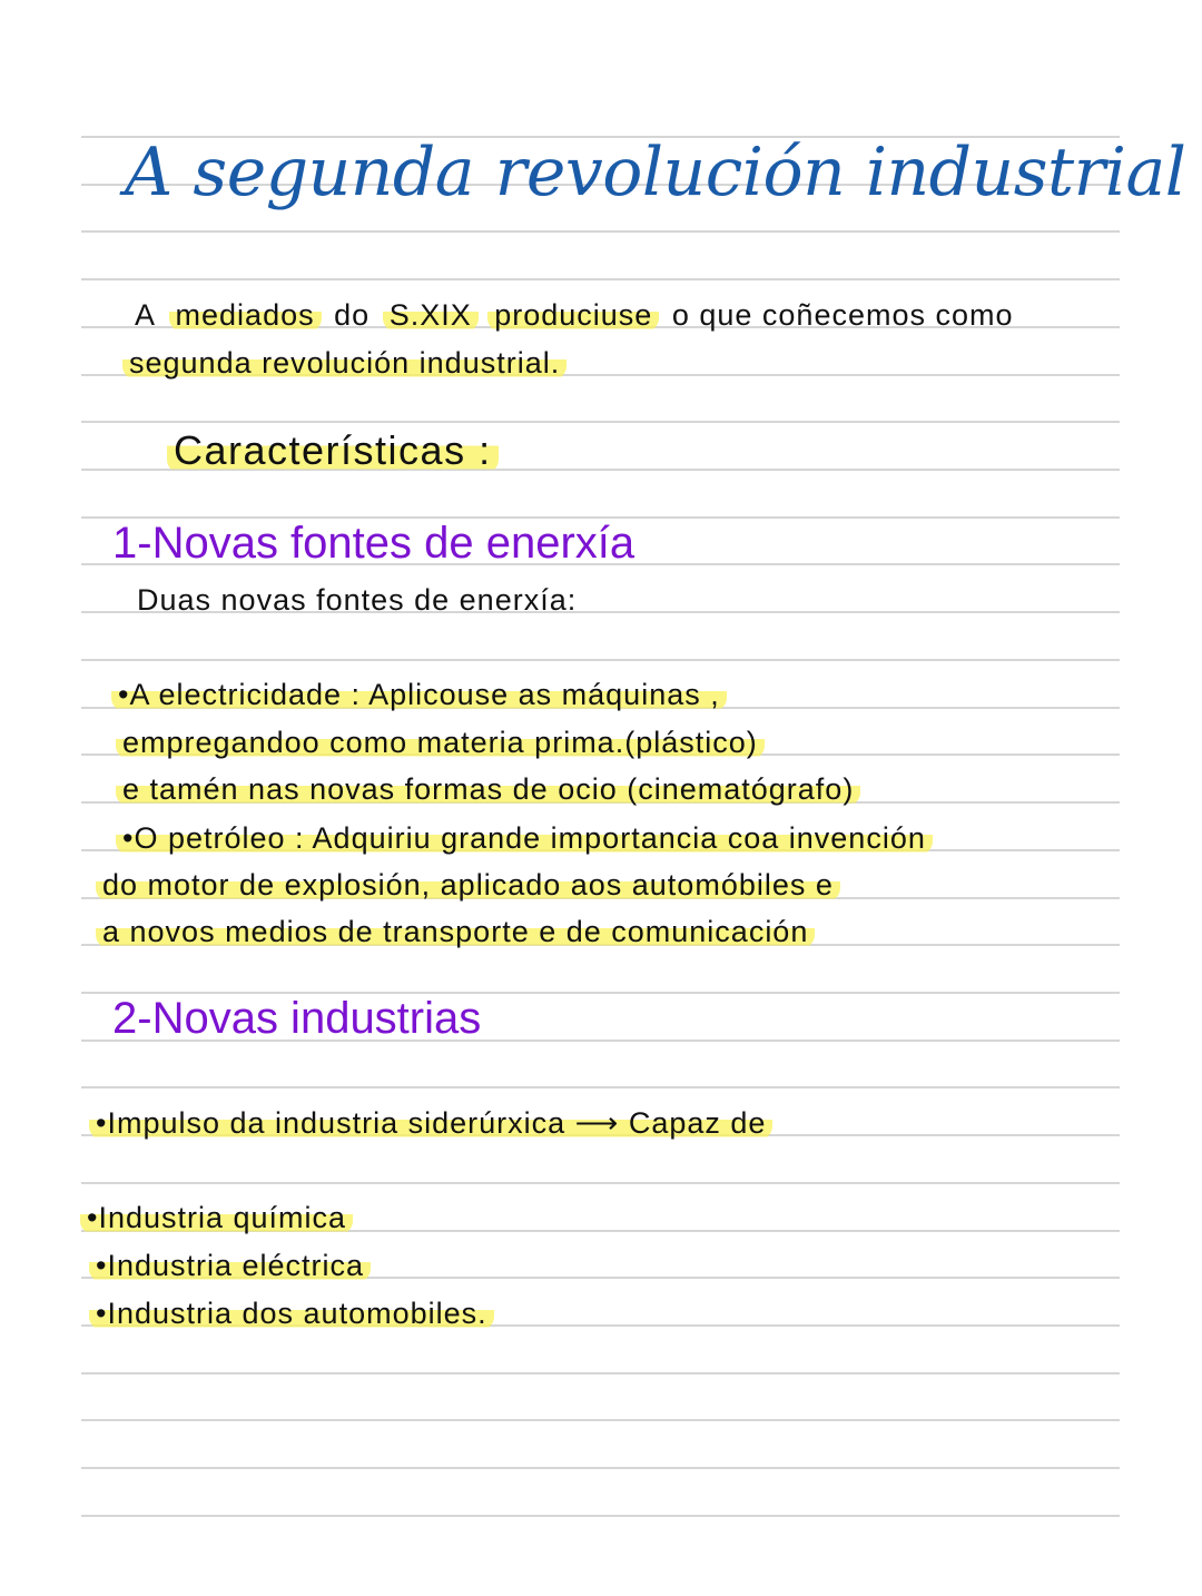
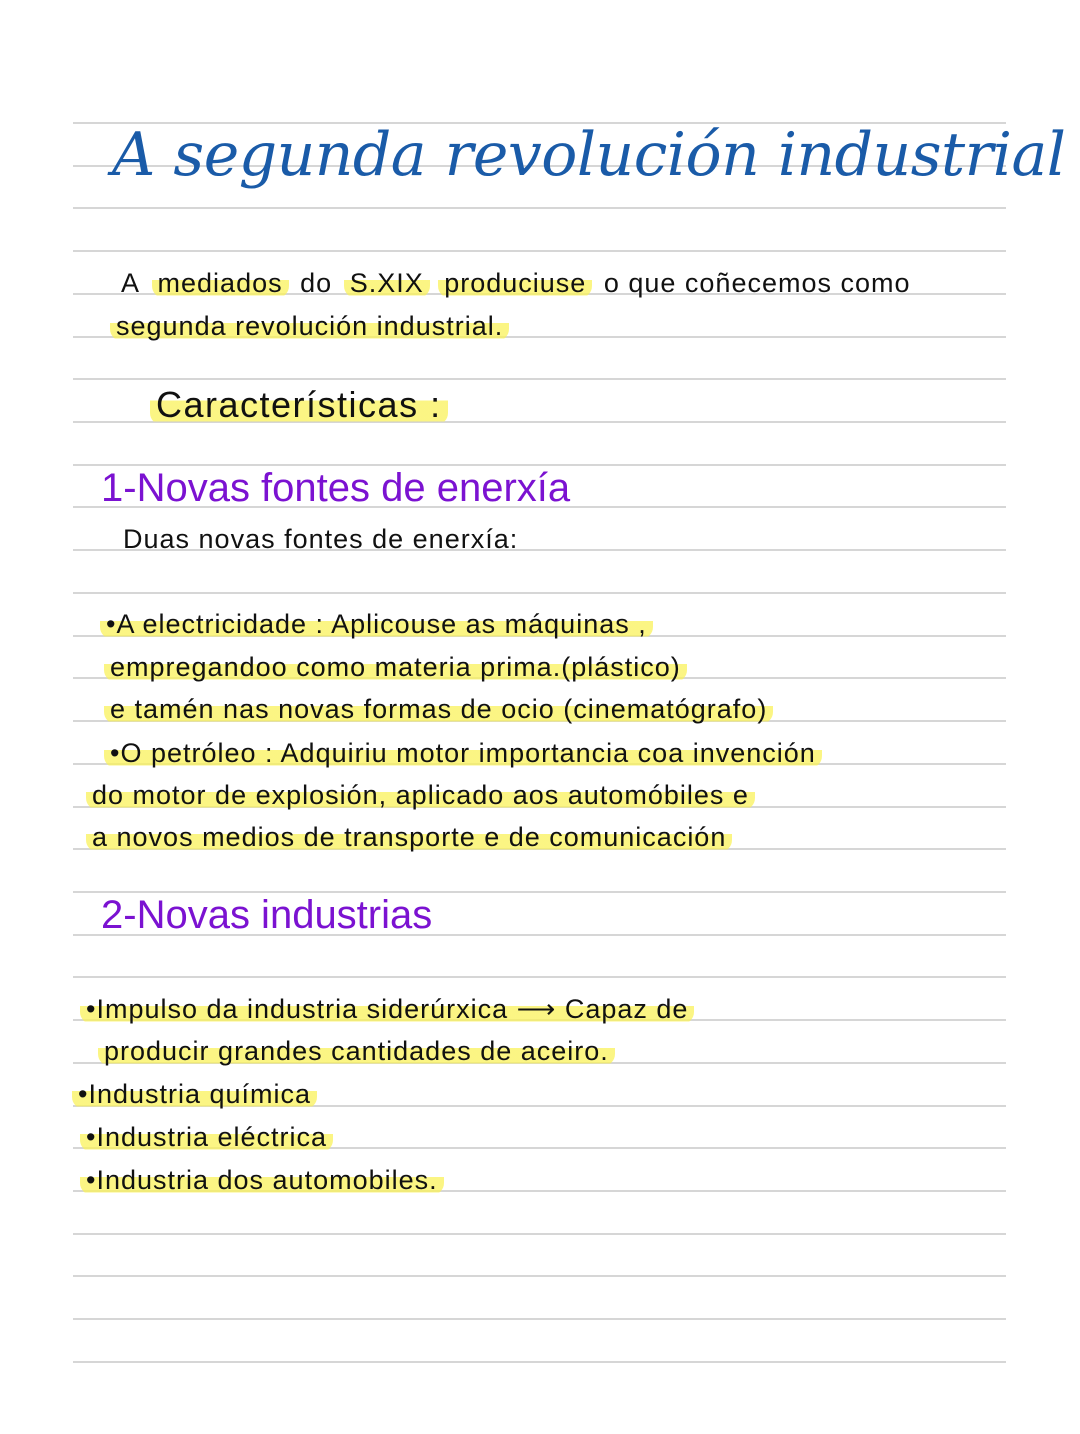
  A segunda revolución industrial
  A mediados do S.XIX produciuse o que coñecemos como
  segunda revolución industrial.
  Características :
  1-Novas fontes de enerxía
  Duas novas fontes de enerxía:
  •A electricidade : Aplicouse as máquinas ,
  empregandoo como materia prima.(plástico)
  e tamén nas novas formas de ocio (cinematógrafo)
- •O petróleo : Adquiriu grande importancia coa invención
+ •O petróleo : Adquiriu motor importancia coa invención
  do motor de explosión, aplicado aos automóbiles e
  a novos medios de transporte e de comunicación
  2-Novas industrias
  •Impulso da industria siderúrxica ⟶ Capaz de
+ producir grandes cantidades de aceiro.
  •Industria química
  •Industria eléctrica
  •Industria dos automobiles.
